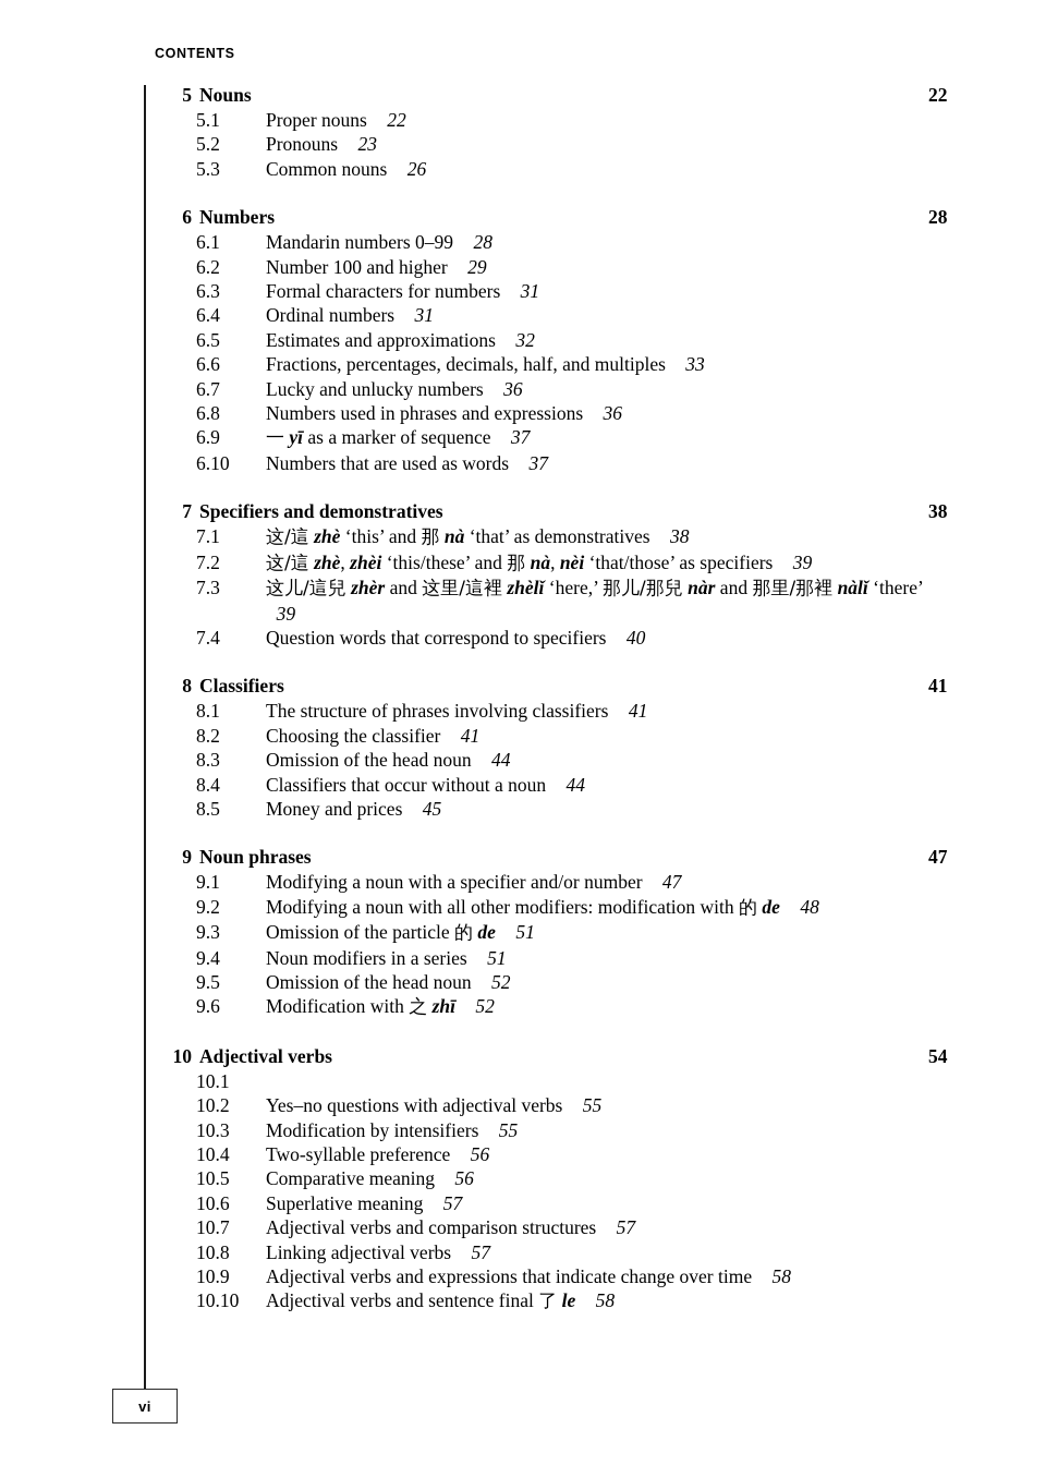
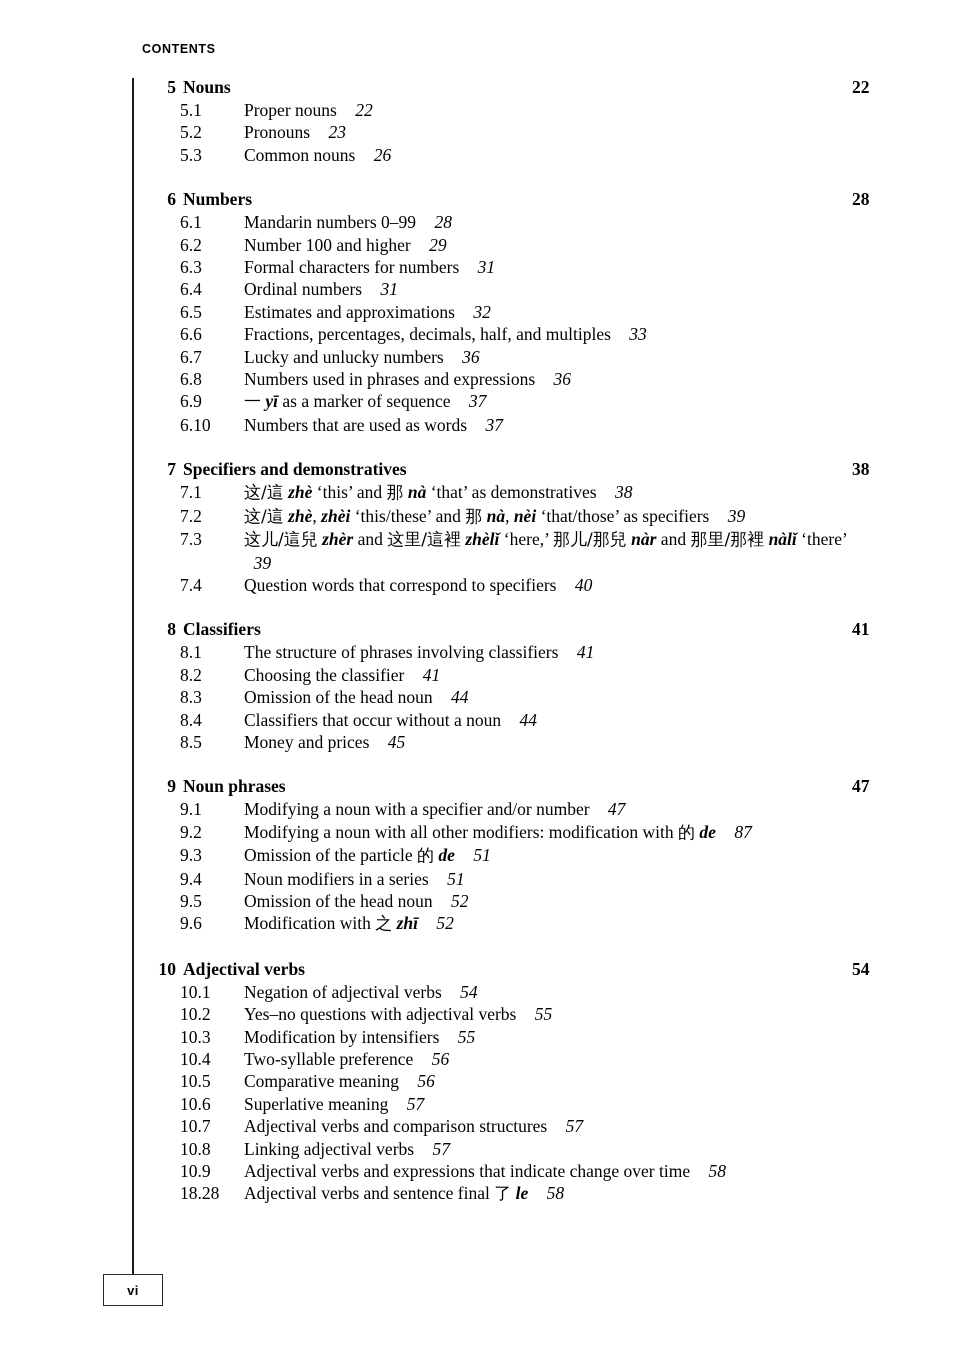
  CONTENTS
  5
  Nouns
  22
  5.1
  Proper nouns 22
  5.2
  Pronouns 23
  5.3
  Common nouns 26
  6
  Numbers
  28
  6.1
  Mandarin numbers 0–99 28
  6.2
  Number 100 and higher 29
  6.3
  Formal characters for numbers 31
  6.4
  Ordinal numbers 31
  6.5
  Estimates and approximations 32
  6.6
  Fractions, percentages, decimals, half, and multiples 33
  6.7
  Lucky and unlucky numbers 36
  6.8
  Numbers used in phrases and expressions 36
  6.9
  一 yī as a marker of sequence 37
  6.10
  Numbers that are used as words 37
  7
  Specifiers and demonstratives
  38
  7.1
  这/這 zhè ‘this’ and 那 nà ‘that’ as demonstratives 38
  7.2
  这/這 zhè, zhèi ‘this/these’ and 那 nà, nèi ‘that/those’ as specifiers 39
  7.3
  这儿/這兒 zhèr and 这里/這裡 zhèlǐ ‘here,’ 那儿/那兒 nàr and 那里/那裡 nàlǐ ‘there’ 39
  7.4
  Question words that correspond to specifiers 40
  8
  Classifiers
  41
  8.1
  The structure of phrases involving classifiers 41
  8.2
  Choosing the classifier 41
  8.3
  Omission of the head noun 44
  8.4
  Classifiers that occur without a noun 44
  8.5
  Money and prices 45
  9
  Noun phrases
  47
  9.1
  Modifying a noun with a specifier and/or number 47
  9.2
- Modifying a noun with all other modifiers: modification with 的 de 48
+ Modifying a noun with all other modifiers: modification with 的 de 87
  9.3
  Omission of the particle 的 de 51
  9.4
  Noun modifiers in a series 51
  9.5
  Omission of the head noun 52
  9.6
  Modification with 之 zhī 52
  10
  Adjectival verbs
  54
  10.1
+ Negation of adjectival verbs 54
  10.2
  Yes–no questions with adjectival verbs 55
  10.3
  Modification by intensifiers 55
  10.4
  Two-syllable preference 56
  10.5
  Comparative meaning 56
  10.6
  Superlative meaning 57
  10.7
  Adjectival verbs and comparison structures 57
  10.8
  Linking adjectival verbs 57
  10.9
  Adjectival verbs and expressions that indicate change over time 58
- 10.10
+ 18.28
  Adjectival verbs and sentence final 了 le 58
  vi
